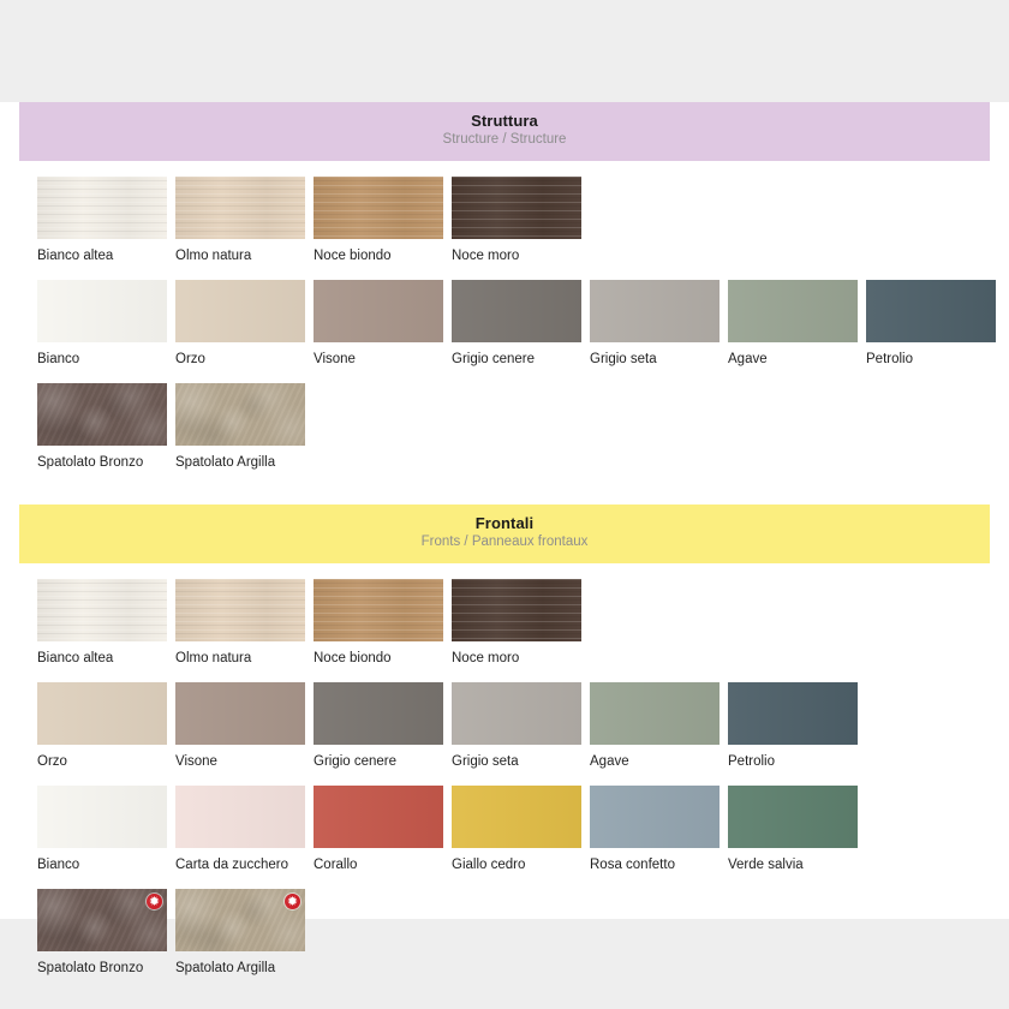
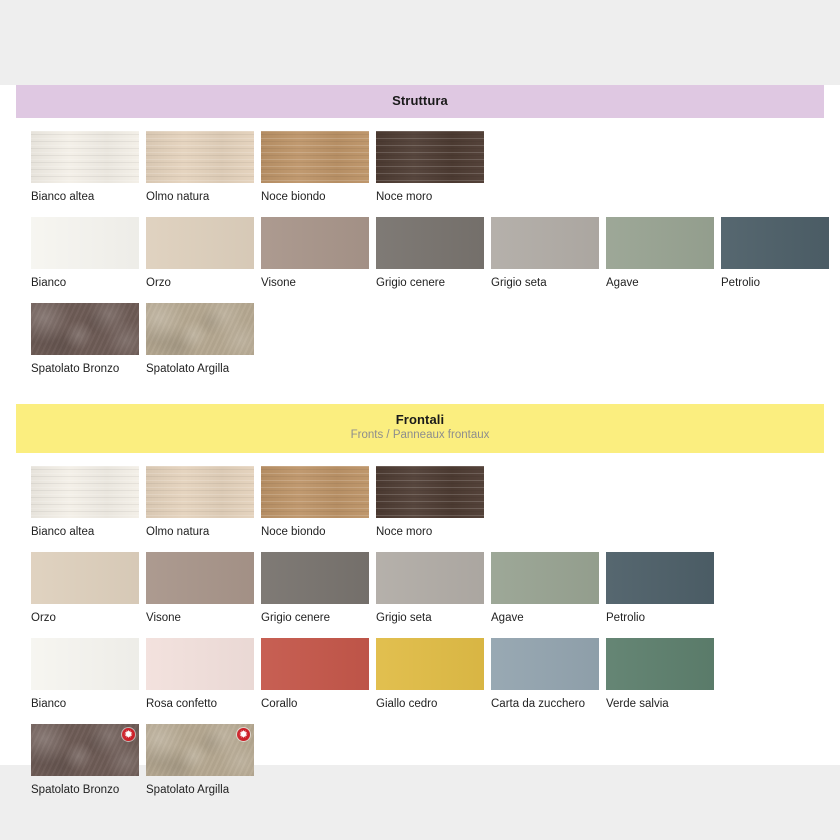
  Struttura
- Structure / Structure
  Bianco altea
  Olmo natura
  Noce biondo
  Noce moro
  Bianco
  Orzo
  Visone
  Grigio cenere
  Grigio seta
  Agave
  Petrolio
  Spatolato Bronzo
  Spatolato Argilla
  Frontali
  Fronts / Panneaux frontaux
  Bianco altea
  Olmo natura
  Noce biondo
  Noce moro
  Orzo
  Visone
  Grigio cenere
  Grigio seta
  Agave
  Petrolio
  Bianco
- Carta da zucchero
+ Rosa confetto
  Corallo
  Giallo cedro
- Rosa confetto
+ Carta da zucchero
  Verde salvia
  Spatolato Bronzo
  Spatolato Argilla
